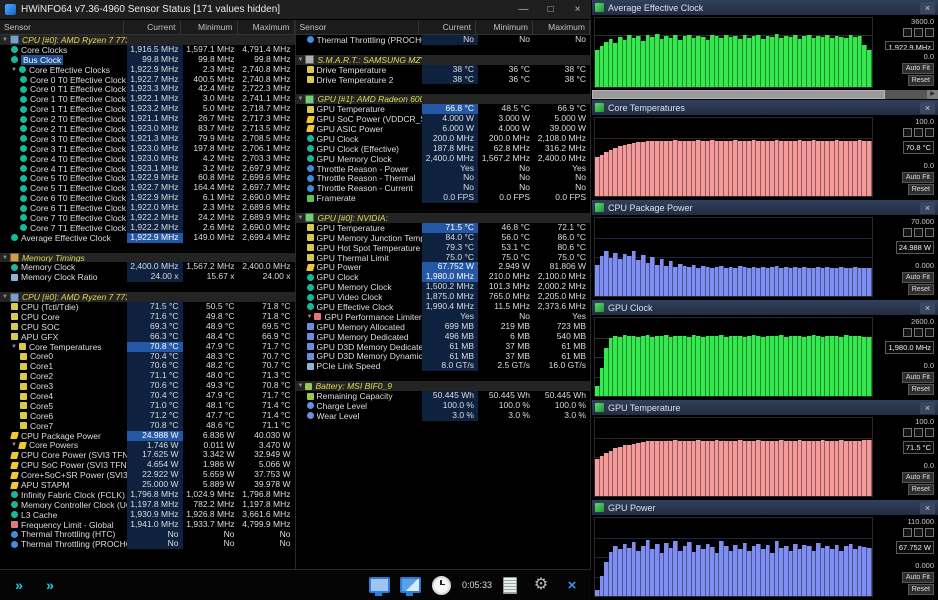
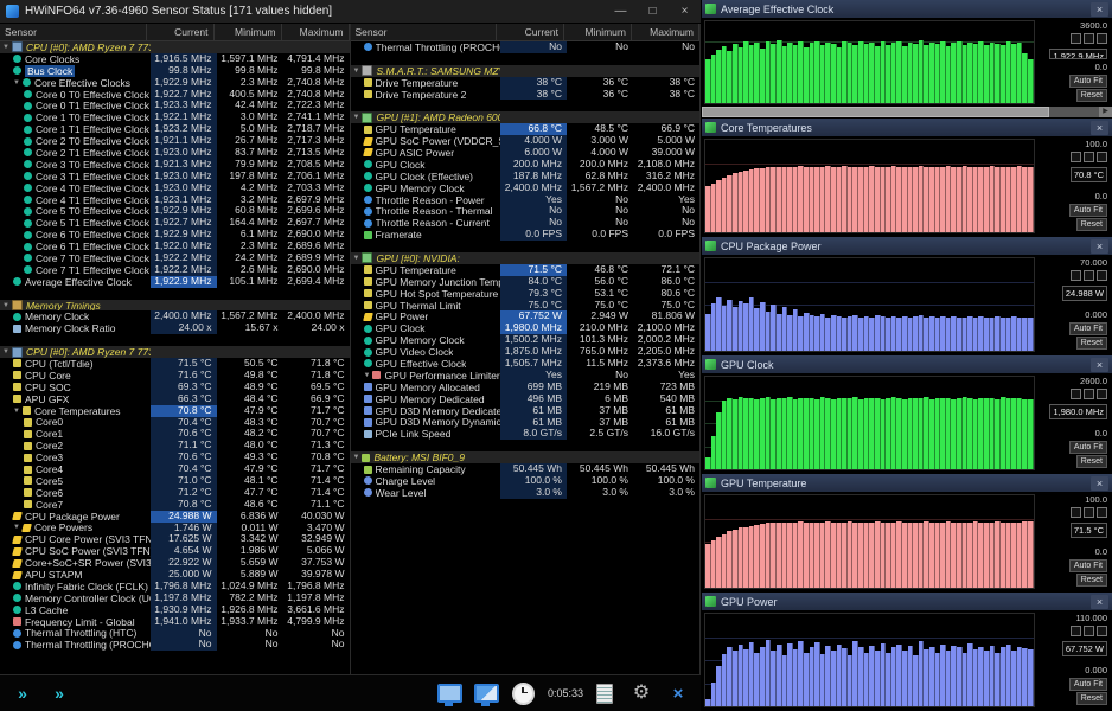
  HWiNFO64 v7.36-4960 Sensor Status [171 values hidden]
  —
  □
  ×
  Sensor
  Current
  Minimum
  Maximum
  CPU [#0]: AMD Ryzen 7 77
  Core Clocks
  1,916.5 MHz
  1,597.1 MHz
  4,791.4 MHz
  Bus Clock
  99.8 MHz
  99.8 MHz
  99.8 MHz
  Core Effective Clocks
  1,922.9 MHz
  2.3 MHz
  2,740.8 MHz
  Core 0 T0 Effective Clock
  1,922.7 MHz
  400.5 MHz
  2,740.8 MHz
  Core 0 T1 Effective Clock
  1,923.3 MHz
  42.4 MHz
  2,722.3 MHz
  Core 1 T0 Effective Clock
  1,922.1 MHz
  3.0 MHz
  2,741.1 MHz
  Core 1 T1 Effective Clock
  1,923.2 MHz
  5.0 MHz
  2,718.7 MHz
  Core 2 T0 Effective Clock
  1,921.1 MHz
  26.7 MHz
  2,717.3 MHz
  Core 2 T1 Effective Clock
  1,923.0 MHz
  83.7 MHz
  2,713.5 MHz
  Core 3 T0 Effective Clock
  1,921.3 MHz
  79.9 MHz
  2,708.5 MHz
  Core 3 T1 Effective Clock
  1,923.0 MHz
  197.8 MHz
  2,706.1 MHz
  Core 4 T0 Effective Clock
  1,923.0 MHz
  4.2 MHz
  2,703.3 MHz
  Core 4 T1 Effective Clock
  1,923.1 MHz
  3.2 MHz
  2,697.9 MHz
  Core 5 T0 Effective Clock
  1,922.9 MHz
  60.8 MHz
  2,699.6 MHz
  Core 5 T1 Effective Clock
  1,922.7 MHz
  164.4 MHz
  2,697.7 MHz
  Core 6 T0 Effective Clock
  1,922.9 MHz
  6.1 MHz
  2,690.0 MHz
  Core 6 T1 Effective Clock
  1,922.0 MHz
  2.3 MHz
  2,689.6 MHz
  Core 7 T0 Effective Clock
  1,922.2 MHz
  24.2 MHz
  2,689.9 MHz
  Core 7 T1 Effective Clock
  1,922.2 MHz
  2.6 MHz
  2,690.0 MHz
  Average Effective Clock
  1,922.9 MHz
- 149.0 MHz
+ 105.1 MHz
  2,699.4 MHz
  Memory Timings
  Memory Clock
  2,400.0 MHz
  1,567.2 MHz
  2,400.0 MHz
  Memory Clock Ratio
  24.00 x
  15.67 x
  24.00 x
  CPU (Tctl/Tdie)
  71.5 °C
  50.5 °C
  71.8 °C
  CPU Core
  71.6 °C
  49.8 °C
  71.8 °C
  CPU SOC
  69.3 °C
  48.9 °C
  69.5 °C
  APU GFX
  66.3 °C
  48.4 °C
  66.9 °C
  Core Temperatures
  70.8 °C
  47.9 °C
  71.7 °C
  Core0
  70.4 °C
  48.3 °C
  70.7 °C
  Core1
  70.6 °C
  48.2 °C
  70.7 °C
  Core2
  71.1 °C
  48.0 °C
  71.3 °C
  Core3
  70.6 °C
  49.3 °C
  70.8 °C
  Core4
  70.4 °C
  47.9 °C
  71.7 °C
  Core5
  71.0 °C
  48.1 °C
  71.4 °C
  Core6
  71.2 °C
  47.7 °C
  71.4 °C
  Core7
  70.8 °C
  48.6 °C
  71.1 °C
  CPU Package Power
  24.988 W
  6.836 W
  40.030 W
  Core Powers
  1.746 W
  0.011 W
  3.470 W
  CPU Core Power (SVI3 TFN
  17.625 W
  3.342 W
  32.949 W
  CPU SoC Power (SVI3 TFN
  4.654 W
  1.986 W
  5.066 W
  Core+SoC+SR Power (SVI3
  22.922 W
  5.659 W
  37.753 W
  APU STAPM
  25.000 W
  5.889 W
  39.978 W
  Infinity Fabric Clock (FCLK)
  1,796.8 MHz
  1,024.9 MHz
  1,796.8 MHz
  Memory Controller Clock (U
  1,197.8 MHz
  782.2 MHz
  1,197.8 MHz
  L3 Cache
  1,930.9 MHz
  1,926.8 MHz
  3,661.6 MHz
  Frequency Limit - Global
  1,941.0 MHz
  1,933.7 MHz
  4,799.9 MHz
  Thermal Throttling (HTC)
  No
  No
  No
  Thermal Throttling (PROCH
  No
  No
  No
  Sensor
  Current
  Minimum
  Maximum
  Thermal Throttling (PROCH
  No
  No
  No
  Drive Temperature
  38 °C
  36 °C
  38 °C
  Drive Temperature 2
  38 °C
  36 °C
  38 °C
  GPU Temperature
  66.8 °C
  48.5 °C
  66.9 °C
  GPU SoC Power (VDDCR_
  4.000 W
  3.000 W
  5.000 W
  GPU ASIC Power
  6.000 W
  4.000 W
  39.000 W
  GPU Clock
  200.0 MHz
  200.0 MHz
  2,108.0 MHz
  GPU Clock (Effective)
  187.8 MHz
  62.8 MHz
  316.2 MHz
  GPU Memory Clock
  2,400.0 MHz
  1,567.2 MHz
  2,400.0 MHz
  Throttle Reason - Power
  Yes
  No
  Yes
  Throttle Reason - Thermal
  No
  No
  No
  Throttle Reason - Current
  No
  No
  No
  Framerate
  0.0 FPS
  0.0 FPS
  0.0 FPS
  GPU [#0]: NVIDIA:
  GPU Temperature
  71.5 °C
  46.8 °C
  72.1 °C
  GPU Memory Junction Tem
  84.0 °C
  56.0 °C
  86.0 °C
  GPU Hot Spot Temperature
  79.3 °C
  53.1 °C
  80.6 °C
  GPU Thermal Limit
  75.0 °C
  75.0 °C
  75.0 °C
  GPU Power
  67.752 W
  2.949 W
  81.806 W
  GPU Clock
  1,980.0 MHz
  210.0 MHz
  2,100.0 MHz
  GPU Memory Clock
  1,500.2 MHz
  101.3 MHz
  2,000.2 MHz
  GPU Video Clock
  1,875.0 MHz
  765.0 MHz
  2,205.0 MHz
  GPU Effective Clock
- 1,990.4 MHz
+ 1,505.7 MHz
  11.5 MHz
  2,373.6 MHz
  GPU Performance Limiter
  Yes
  No
  Yes
  GPU Memory Allocated
  699 MB
  219 MB
  723 MB
  GPU Memory Dedicated
  496 MB
  6 MB
  540 MB
  GPU D3D Memory Dedicate
  61 MB
  37 MB
  61 MB
  GPU D3D Memory Dynamic
  61 MB
  37 MB
  61 MB
  PCIe Link Speed
  8.0 GT/s
  2.5 GT/s
  16.0 GT/s
  Battery: MSI BIF0_9
  Remaining Capacity
  50.445 Wh
  50.445 Wh
  50.445 Wh
  Charge Level
  100.0 %
  100.0 %
  100.0 %
  Wear Level
  3.0 %
  3.0 %
  3.0 %
  »
  »
  0:05:33
  ⚙
  ×
  Average Effective Clock
  ×
  3600.0
  1,922.9 MHz
  0.0
  Core Temperatures
  ×
  100.0
  70.8 °C
  0.0
  CPU Package Power
  ×
  70.000
  24.988 W
  0.000
  GPU Clock
  ×
  2600.0
  1,980.0 MHz
  0.0
  GPU Temperature
  ×
  100.0
  71.5 °C
  0.0
  GPU Power
  ×
  110.000
  67.752 W
  0.000
